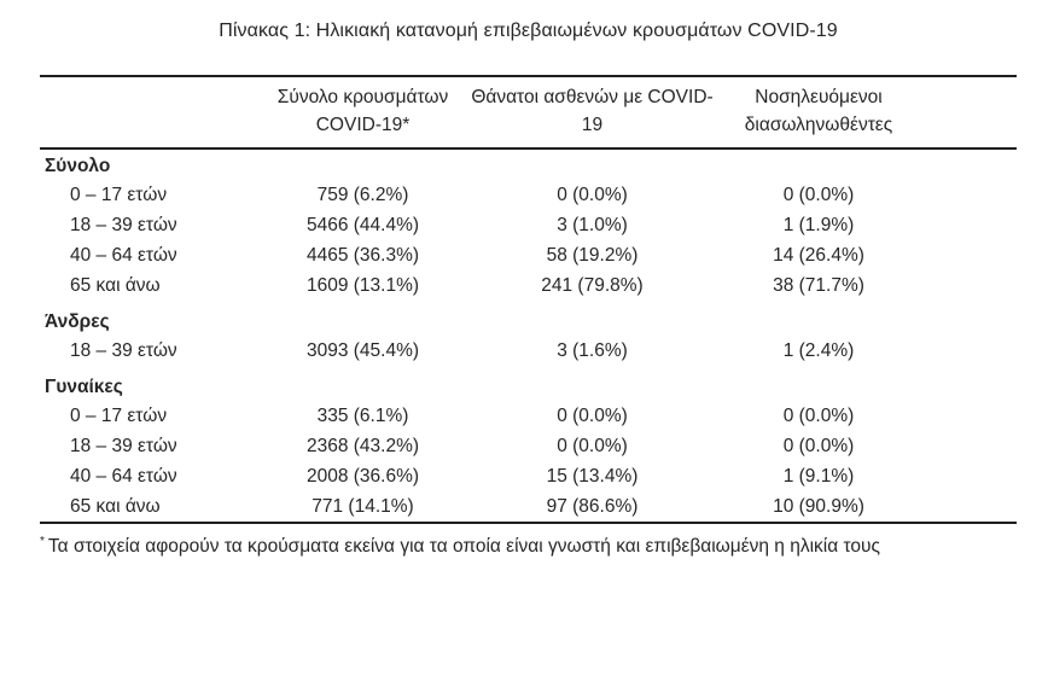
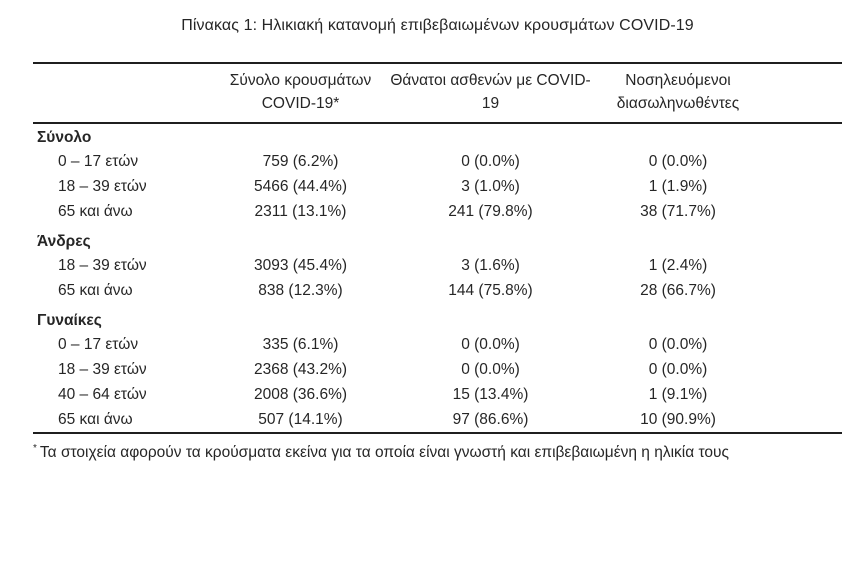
  Πίνακας 1: Ηλικιακή κατανομή επιβεβαιωμένων κρουσμάτων COVID-19
  	Σύνολο κρουσμάτων COVID-19*	Θάνατοι ασθενών με COVID-19	Νοσηλευόμενοι διασωληνωθέντες
  Σύνολο
  0 – 17 ετών	759 (6.2%)	0 (0.0%)	0 (0.0%)
  18 – 39 ετών	5466 (44.4%)	3 (1.0%)	1 (1.9%)
- 40 – 64 ετών	4465 (36.3%)	58 (19.2%)	14 (26.4%)
- 65 και άνω	1609 (13.1%)	241 (79.8%)	38 (71.7%)
+ 65 και άνω	2311 (13.1%)	241 (79.8%)	38 (71.7%)
  Άνδρες
  18 – 39 ετών	3093 (45.4%)	3 (1.6%)	1 (2.4%)
+ 65 και άνω	838 (12.3%)	144 (75.8%)	28 (66.7%)
  Γυναίκες
  0 – 17 ετών	335 (6.1%)	0 (0.0%)	0 (0.0%)
  18 – 39 ετών	2368 (43.2%)	0 (0.0%)	0 (0.0%)
  40 – 64 ετών	2008 (36.6%)	15 (13.4%)	1 (9.1%)
- 65 και άνω	771 (14.1%)	97 (86.6%)	10 (90.9%)
+ 65 και άνω	507 (14.1%)	97 (86.6%)	10 (90.9%)
  * Τα στοιχεία αφορούν τα κρούσματα εκείνα για τα οποία είναι γνωστή και επιβεβαιωμένη η ηλικία τους
